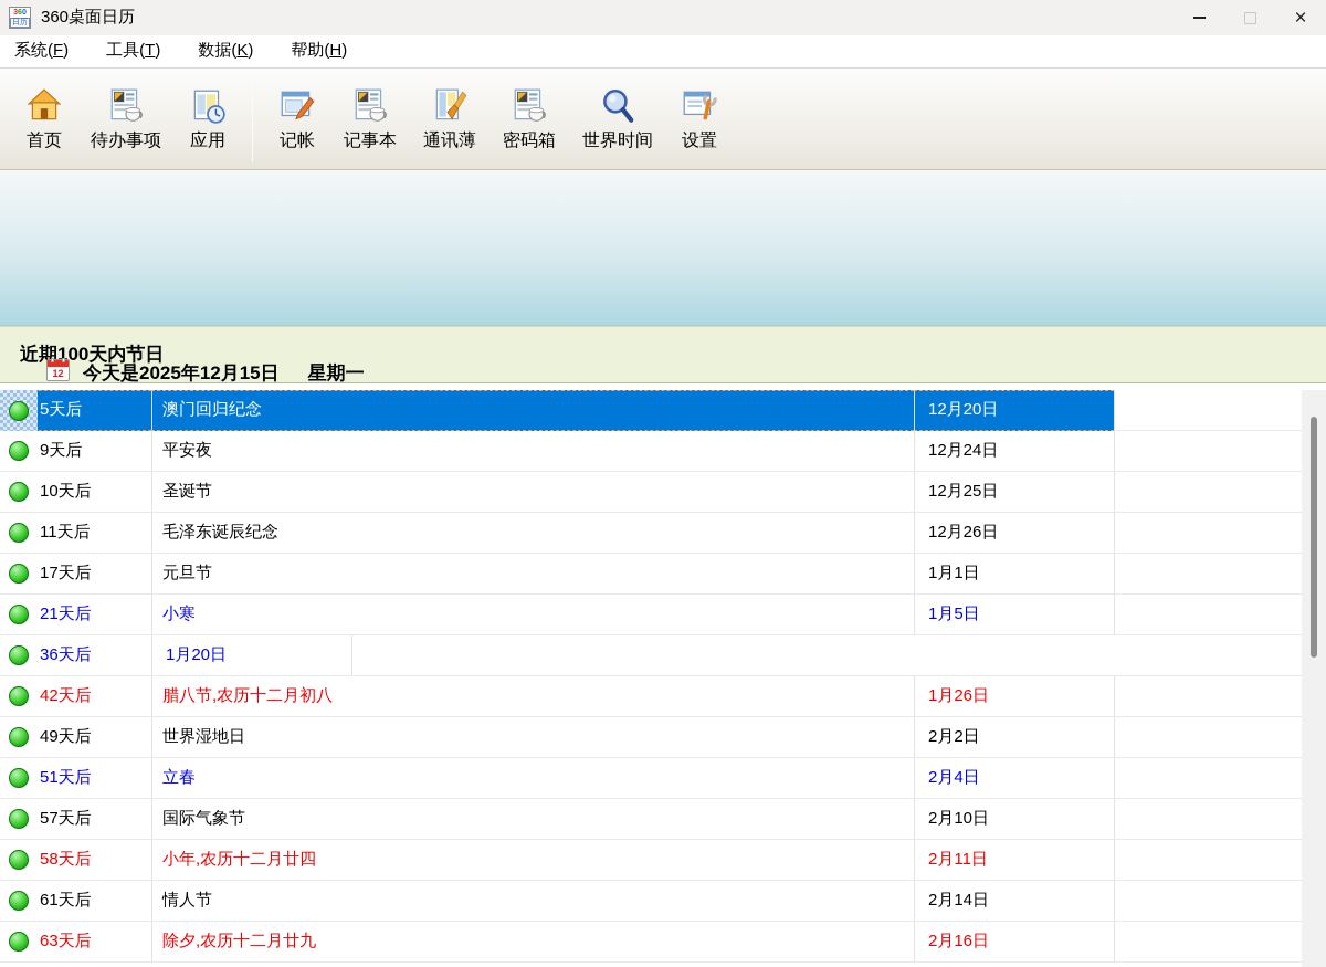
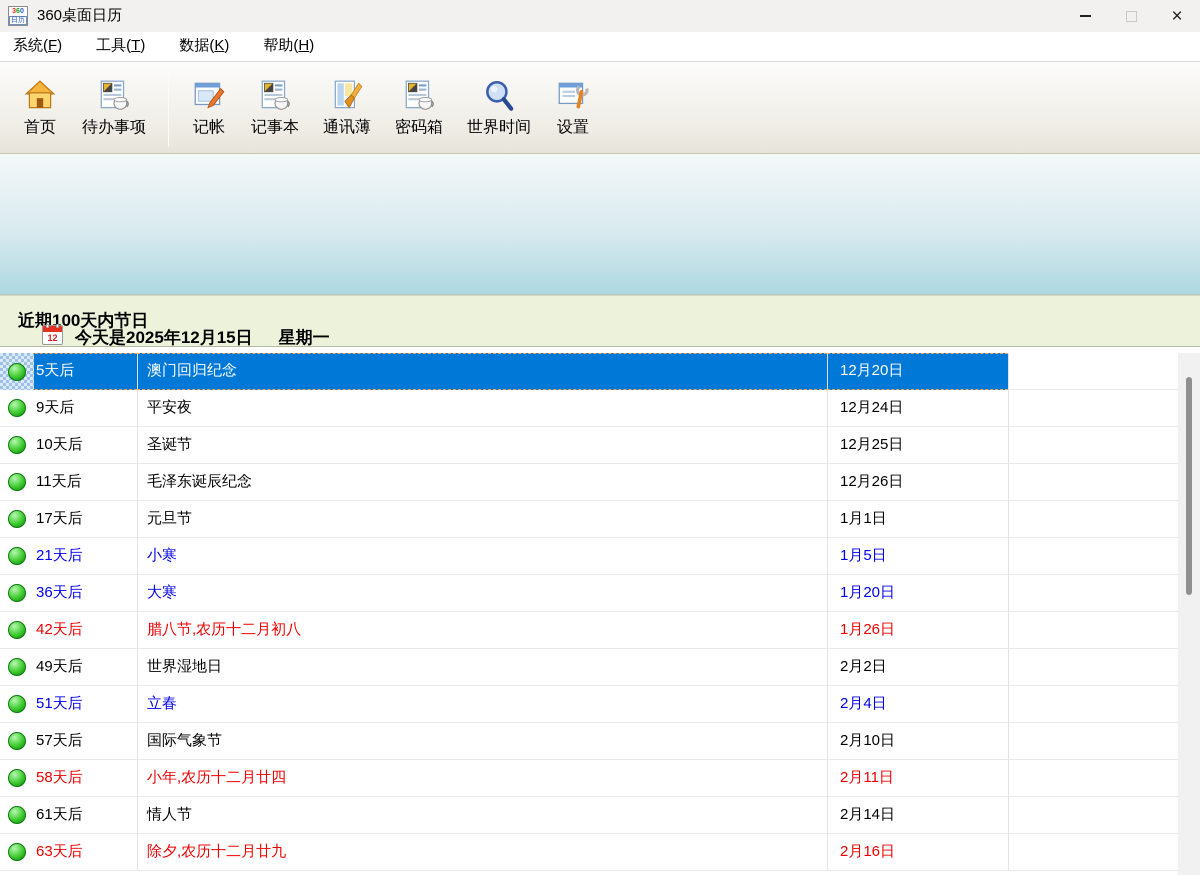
  360桌面日历
  ×
  系统(F)
  工具(T)
  数据(K)
  帮助(H)
  首页
  待办事项
- 应用
  记帐
  记事本
  通讯薄
  密码箱
  世界时间
  设置
  12
  今天是2025年12月15日 星期一
  近期100天内节日
  5天后
  澳门回归纪念
  12月20日
  9天后
  平安夜
  12月24日
  10天后
  圣诞节
  12月25日
  11天后
  毛泽东诞辰纪念
  12月26日
  17天后
  元旦节
  1月1日
  21天后
  小寒
  1月5日
  36天后
+ 大寒
  1月20日
  42天后
  腊八节,农历十二月初八
  1月26日
  49天后
  世界湿地日
  2月2日
  51天后
  立春
  2月4日
  57天后
  国际气象节
  2月10日
  58天后
  小年,农历十二月廿四
  2月11日
  61天后
  情人节
  2月14日
  63天后
  除夕,农历十二月廿九
  2月16日
